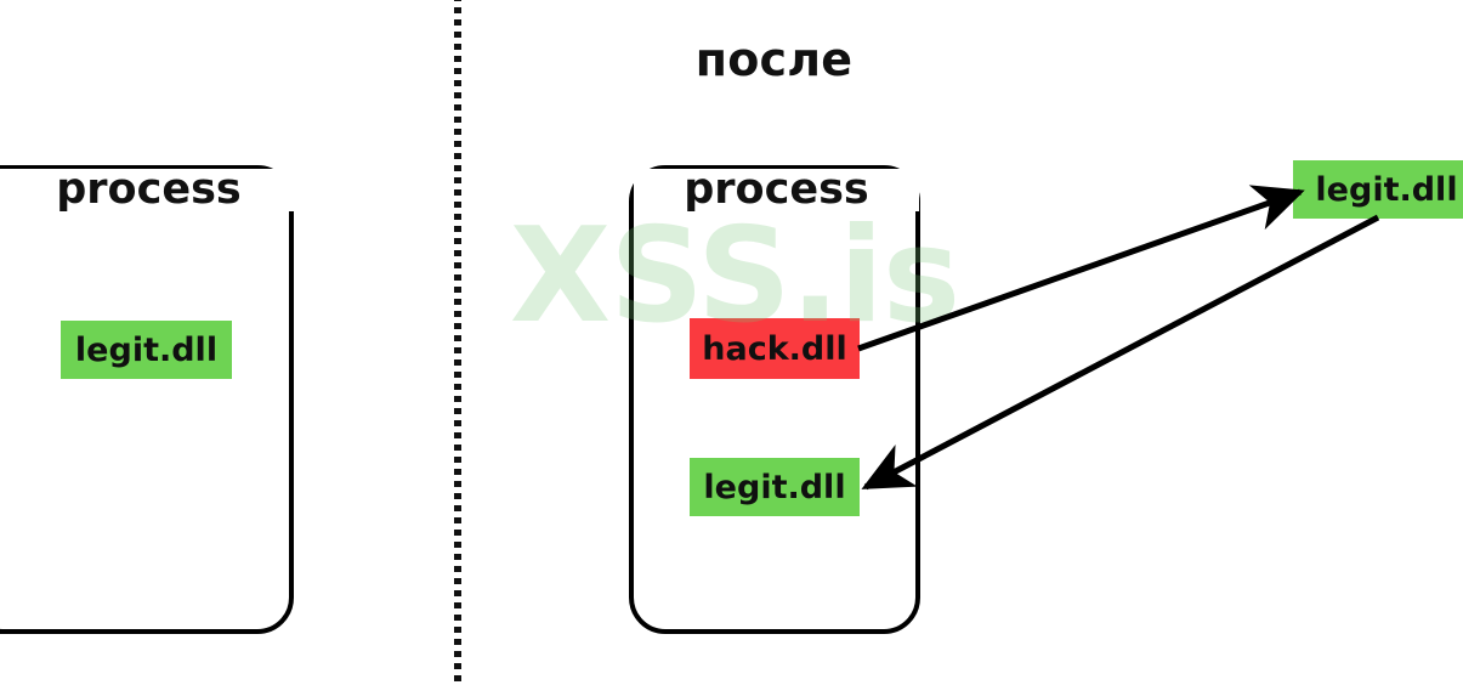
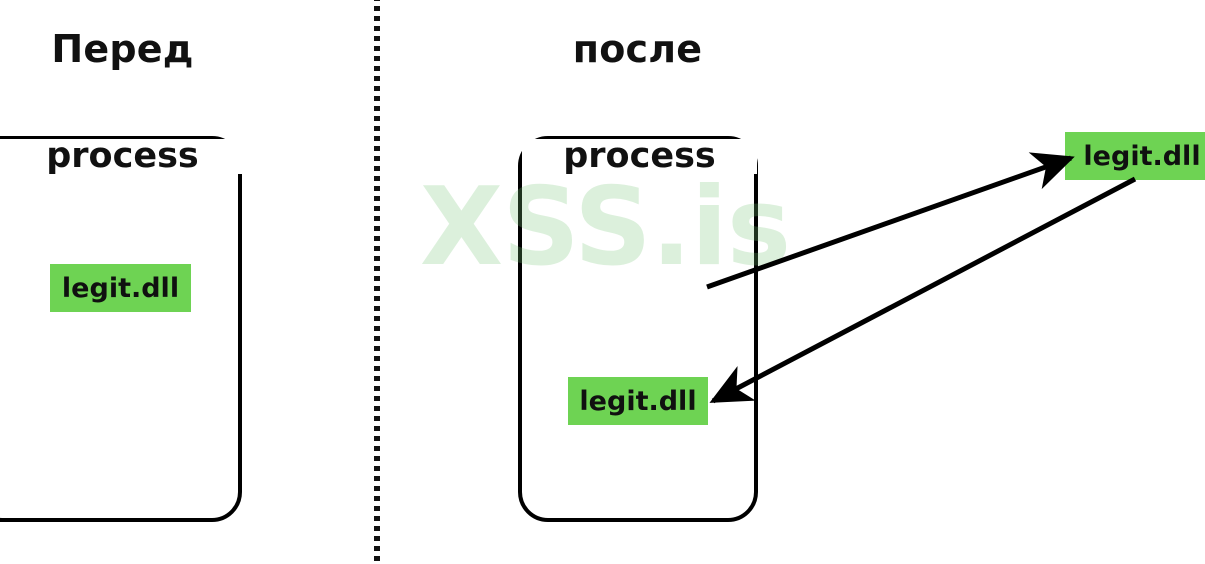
+ Перед
  после
  process
  legit.dll
  process
- hack.dll
  legit.dll
  legit.dll
  XSS.is
